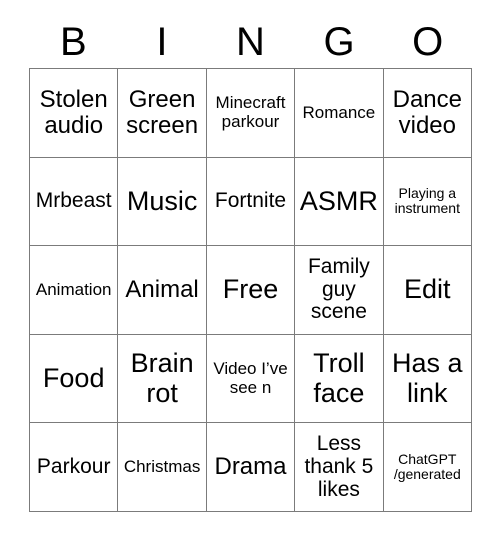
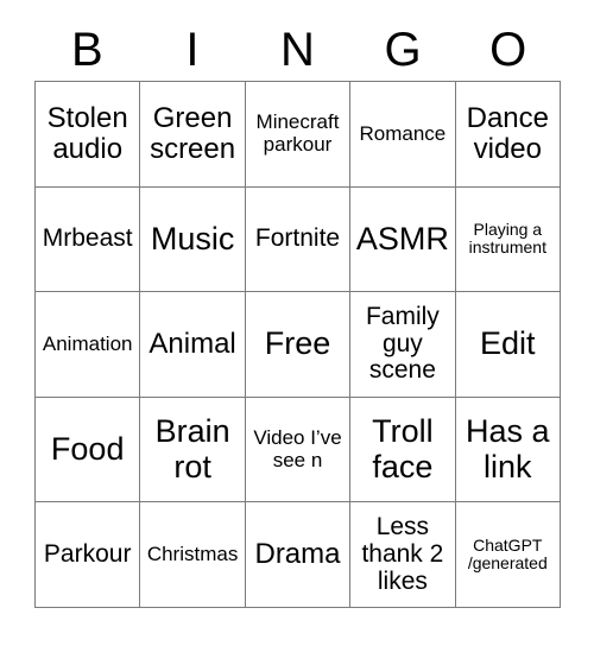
  B
  I
  N
  G
  O
  Stolen audio
  Green screen
  Minecraft parkour
  Romance
  Dance video
  Mrbeast
  Music
  Fortnite
  ASMR
  Playing a instrument
  Animation
  Animal
  Free
  Family guy scene
  Edit
  Food
  Brain rot
  Video I’ve see n
  Troll face
  Has a link
  Parkour
  Christmas
  Drama
- Less thank 5 likes
+ Less thank 2 likes
  ChatGPT /generated
